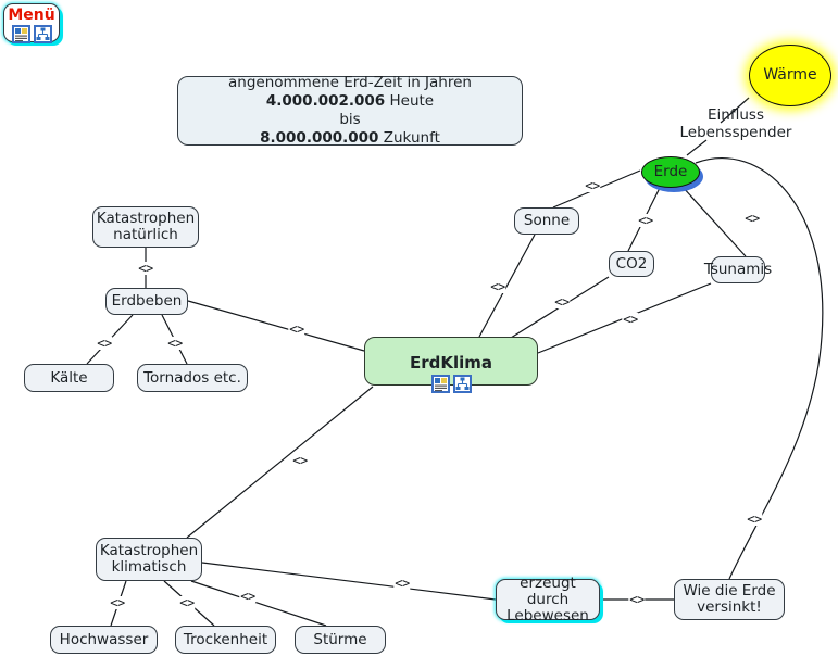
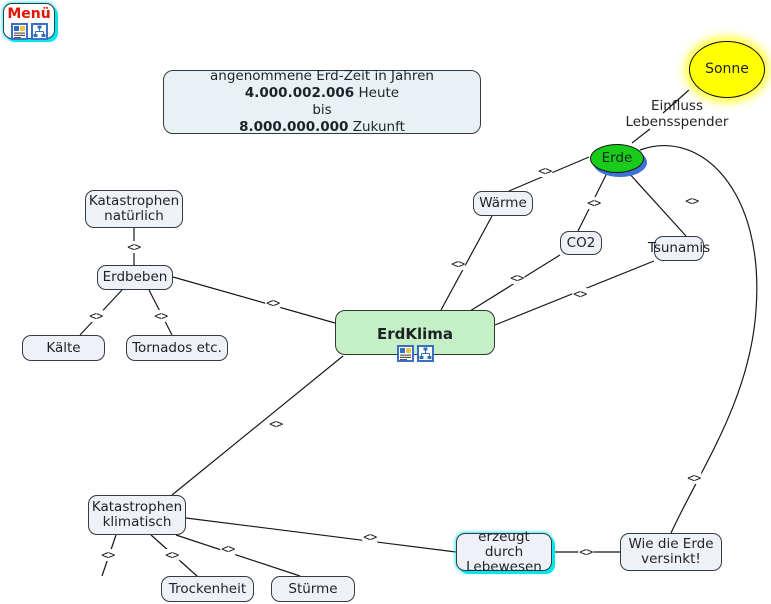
  Menü
  angenommene Erd-Zeit in Jahren
  4.000.002.006 Heute
  bis
  8.000.000.000 Zukunft
- Wärme
+ Sonne
  Erde
- Sonne
+ Wärme
  CO2
  Tsunamis
  ErdKlima
  Katastrophen
  natürlich
  Erdbeben
  Kälte
  Tornados etc.
  Katastrophen
  klimatisch
- Hochwasser
  Trockenheit
  Stürme
  erzeugt durch
  Lebewesen
  Wie die Erde
  versinkt!
  <>
  <>
  <>
  <>
  <>
  <>
  <>
  <>
  <>
  <>
  <>
  <>
  <>
  <>
  <>
  <>
  <>
  Einfluss
  Lebensspender
